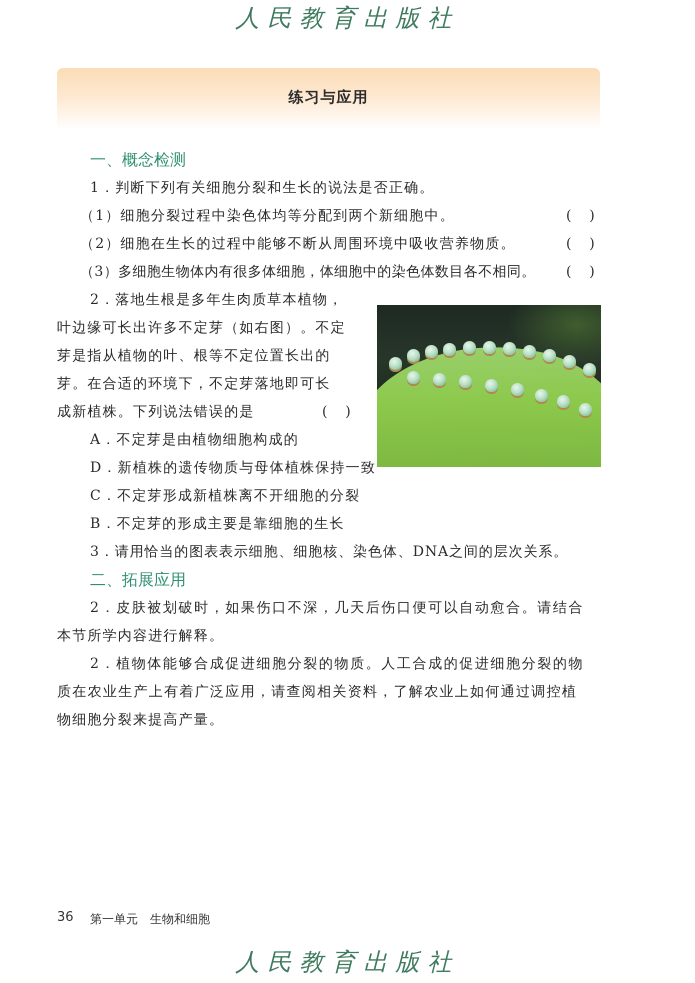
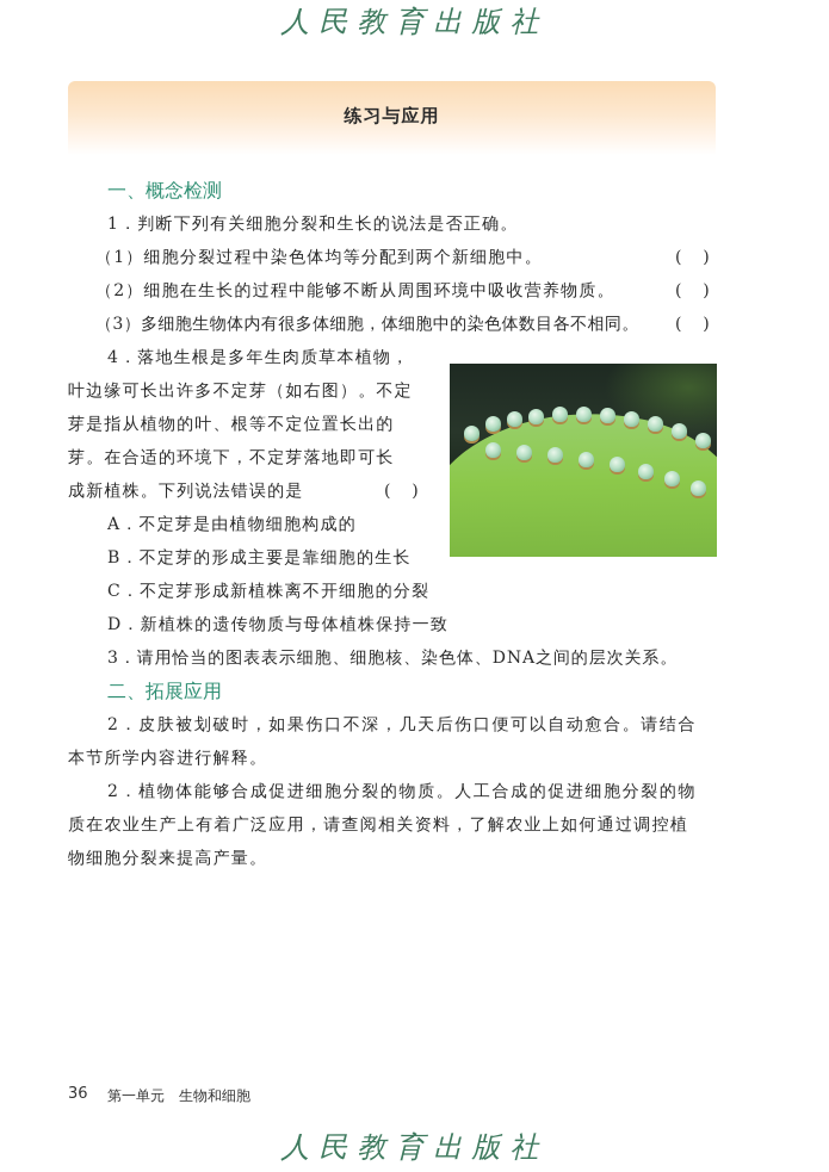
  人民教育出版社
  练习与应用
  一、概念检测
  1．判断下列有关细胞分裂和生长的说法是否正确。
  （1）细胞分裂过程中染色体均等分配到两个新细胞中。
  ( )
  （2）细胞在生长的过程中能够不断从周围环境中吸收营养物质。
  ( )
  （3）多细胞生物体内有很多体细胞，体细胞中的染色体数目各不相同。
  ( )
- 2．落地生根是多年生肉质草本植物，
+ 4．落地生根是多年生肉质草本植物，
  叶边缘可长出许多不定芽（如右图）。不定
  芽是指从植物的叶、根等不定位置长出的
  芽。在合适的环境下，不定芽落地即可长
  成新植株。下列说法错误的是
  ( )
  A．不定芽是由植物细胞构成的
- D．新植株的遗传物质与母体植株保持一致
+ B．不定芽的形成主要是靠细胞的生长
  C．不定芽形成新植株离不开细胞的分裂
- B．不定芽的形成主要是靠细胞的生长
+ D．新植株的遗传物质与母体植株保持一致
  3．请用恰当的图表表示细胞、细胞核、染色体、DNA之间的层次关系。
  二、拓展应用
  2．皮肤被划破时，如果伤口不深，几天后伤口便可以自动愈合。请结合
  本节所学内容进行解释。
  2．植物体能够合成促进细胞分裂的物质。人工合成的促进细胞分裂的物
  质在农业生产上有着广泛应用，请查阅相关资料，了解农业上如何通过调控植
  物细胞分裂来提高产量。
  36
  第一单元
  生物和细胞
  人民教育出版社
